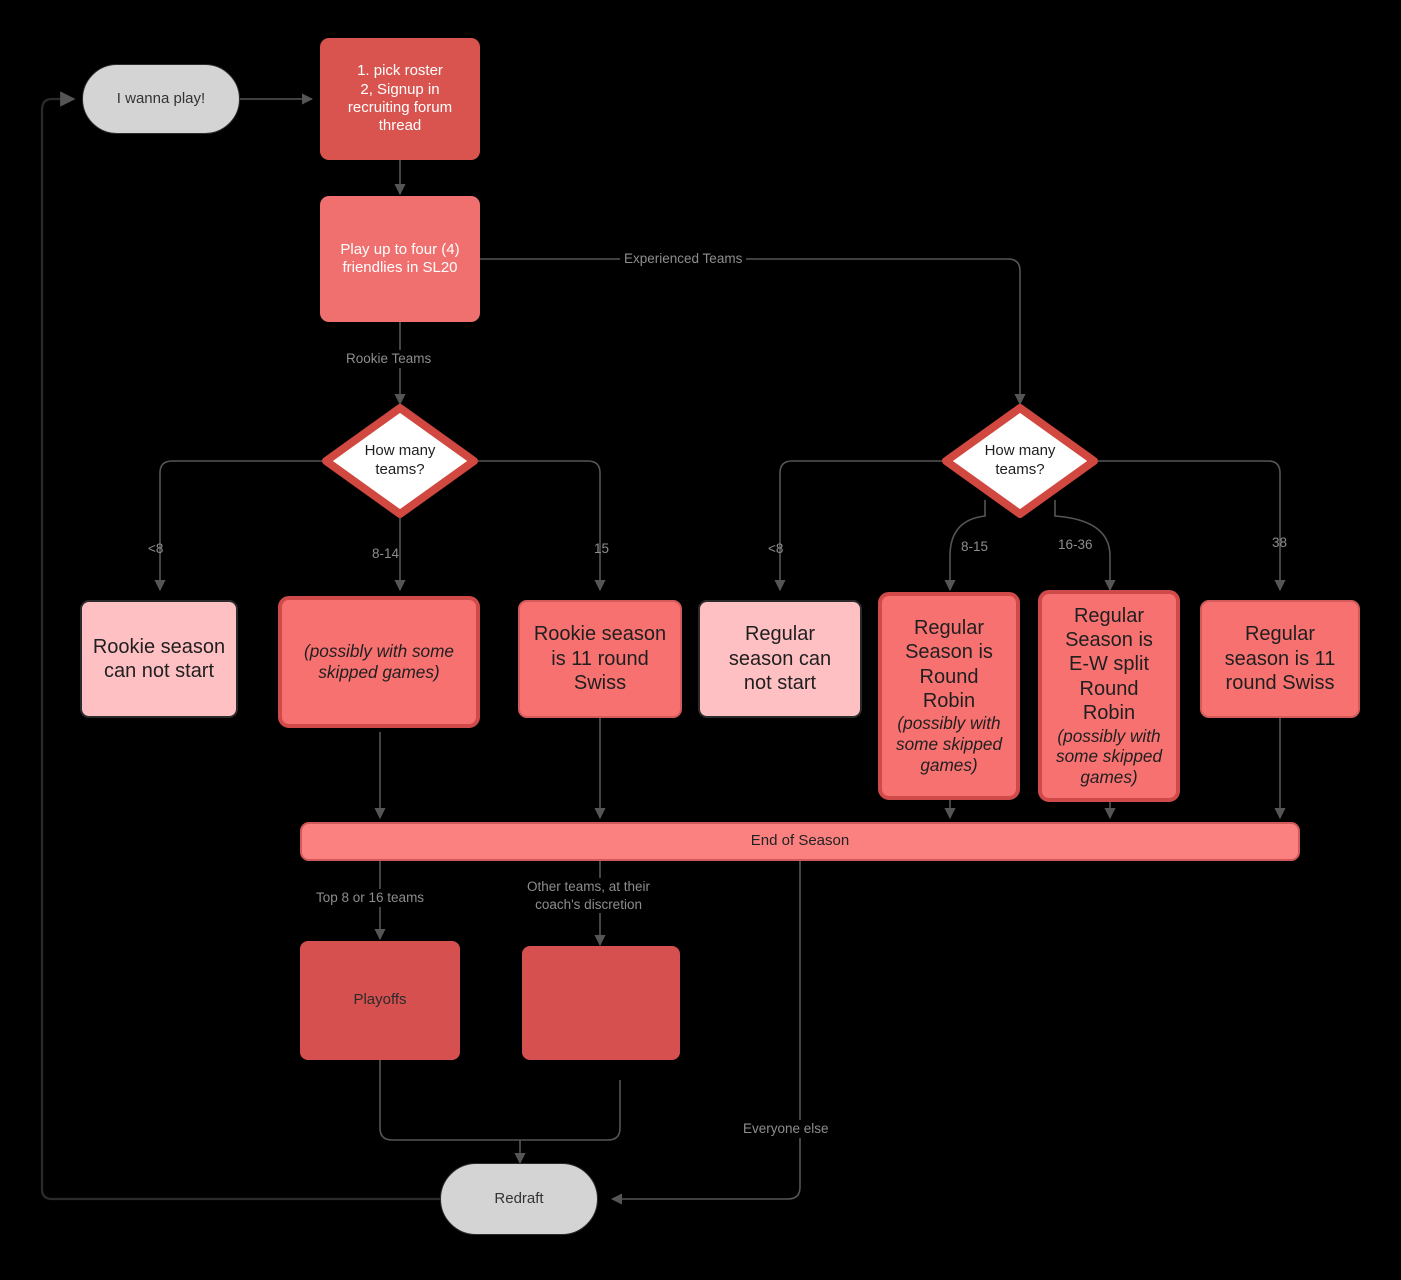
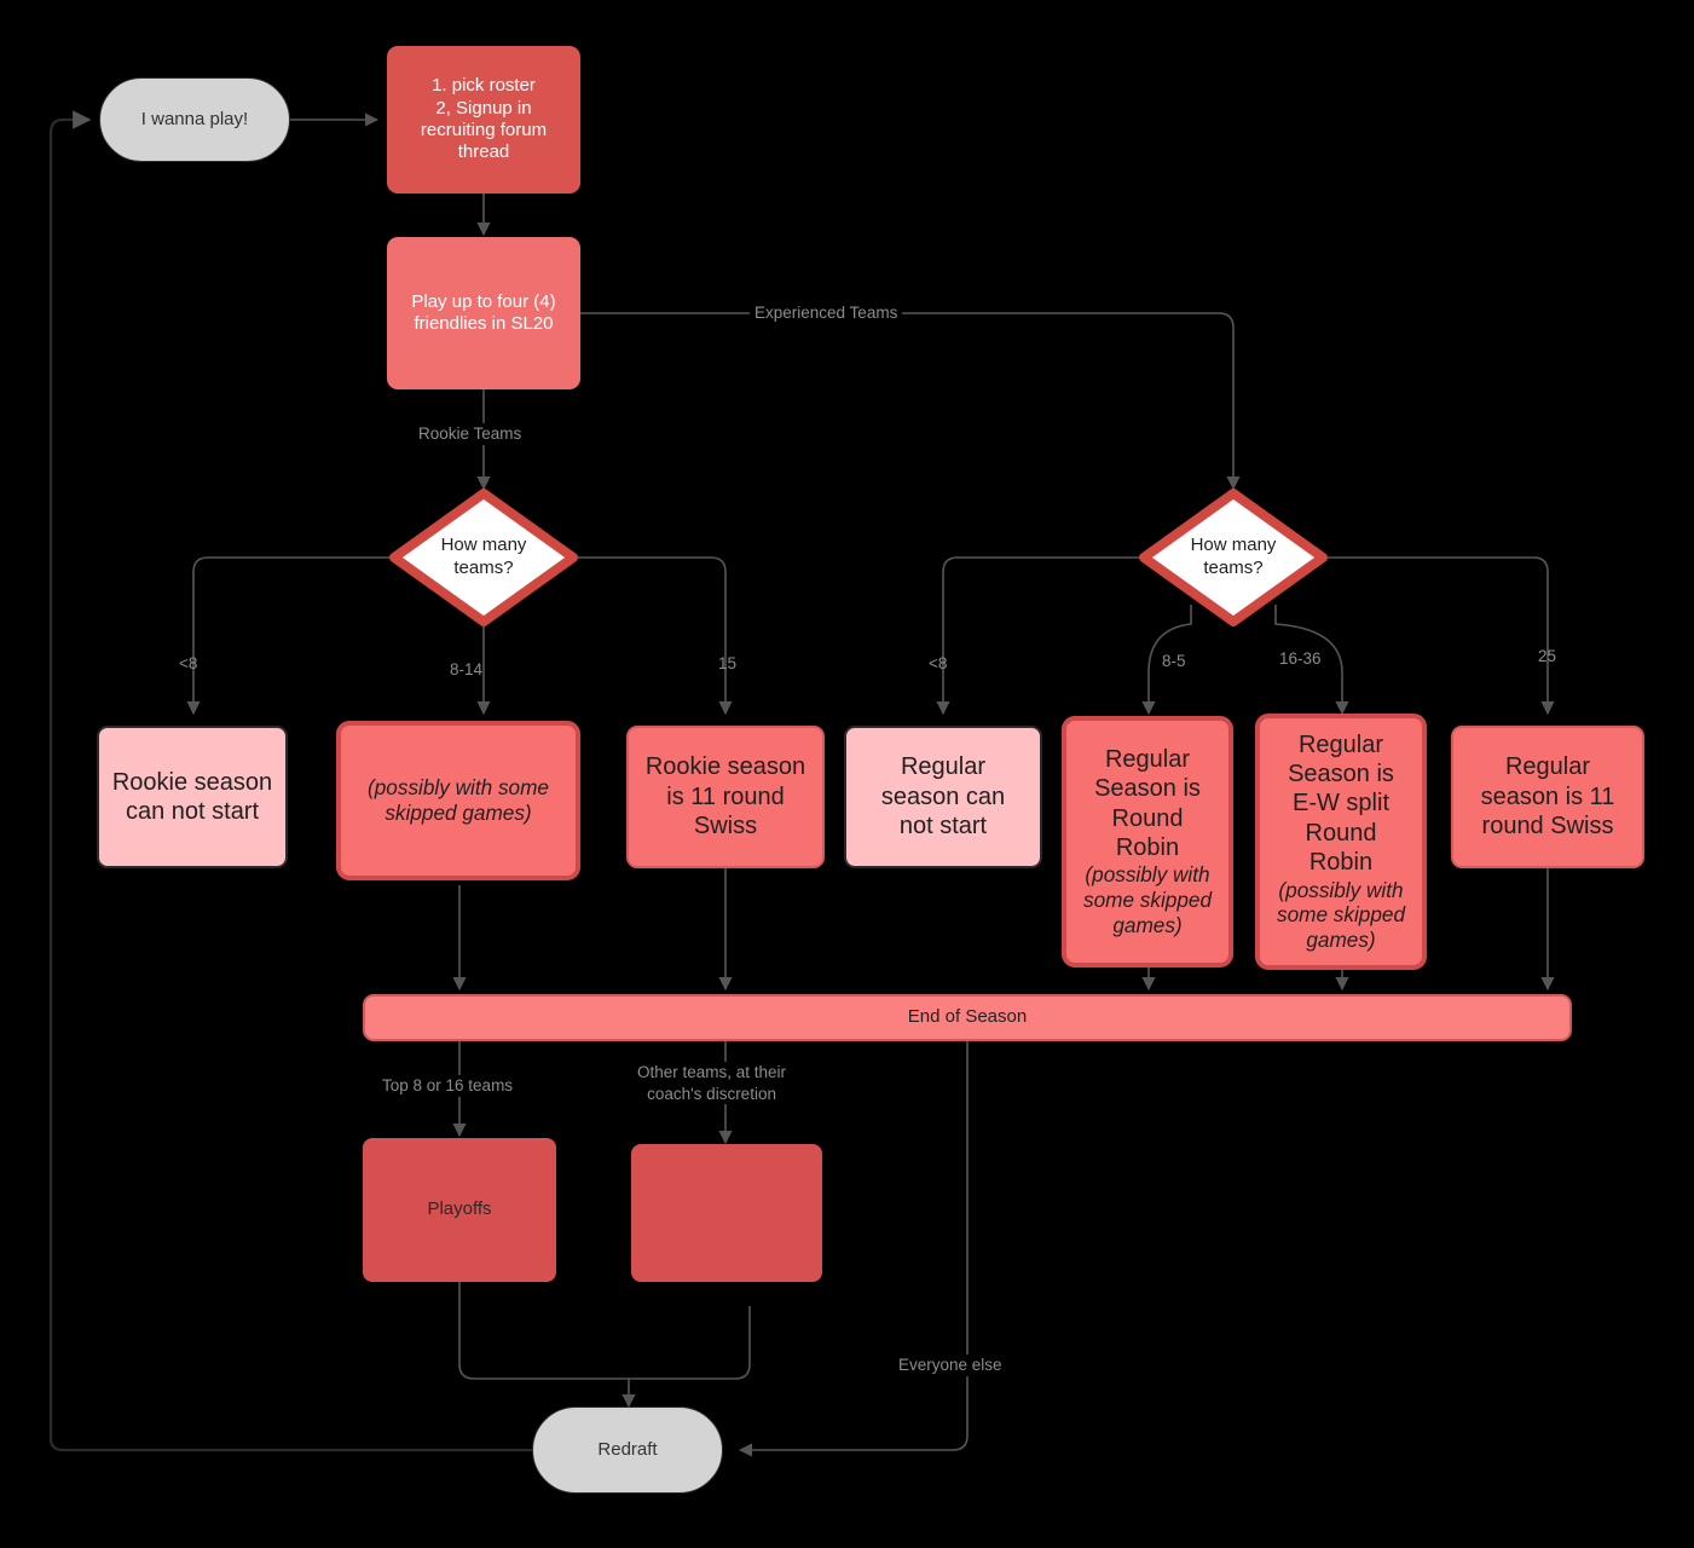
  I wanna play!
  1. pick roster
  2, Signup in
  recruiting forum
  thread
  Play up to four (4)
  friendlies in SL20
  How many
  teams?
  How many
  teams?
  Rookie season
  can not start
  (possibly with some
  skipped games)
  Rookie season
  is 11 round
  Swiss
  Regular
  season can
  not start
  Regular
  Season is
  Round
  Robin
  (possibly with
  some skipped
  games)
  Regular
  Season is
  E-W split
  Round
  Robin
  (possibly with
  some skipped
  games)
  Regular
  season is 11
  round Swiss
  End of Season
  Playoffs
  Redraft
  Experienced Teams
  Rookie Teams
  <8
  8-14
  15
  <8
- 8-15
+ 8-5
  16-36
- 38
+ 25
  Top 8 or 16 teams
  Other teams, at their
  coach's discretion
  Everyone else
